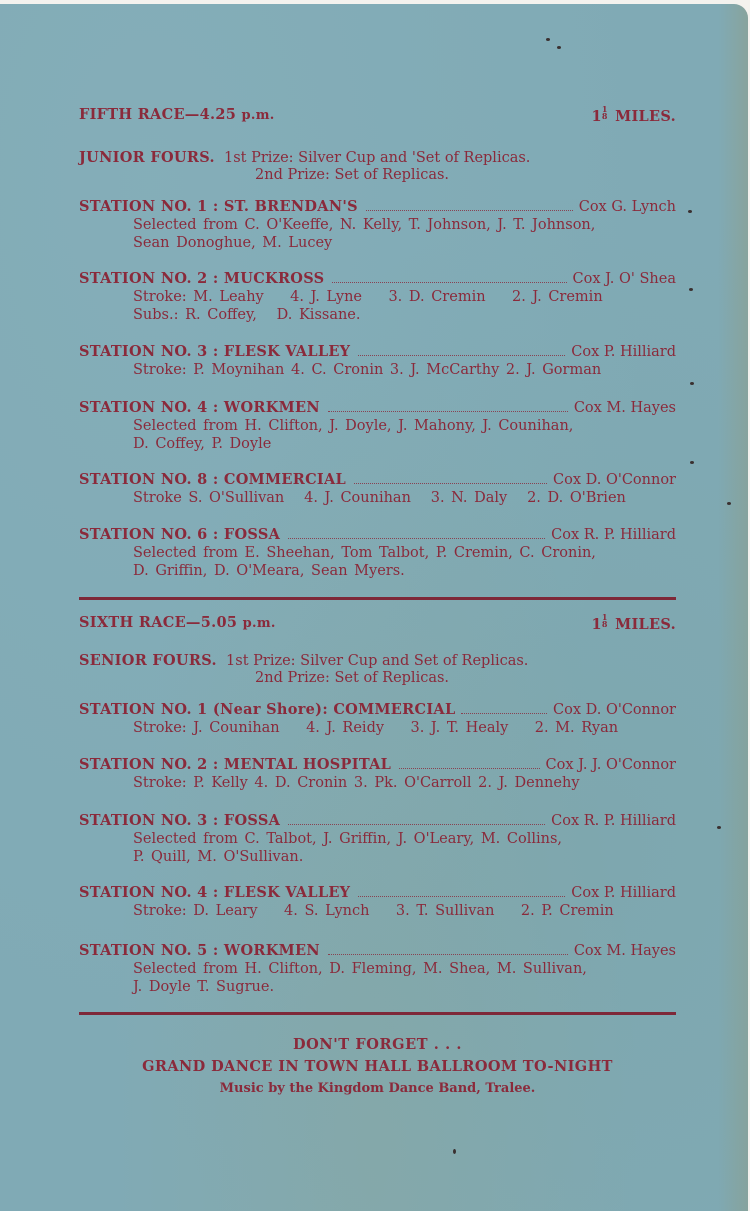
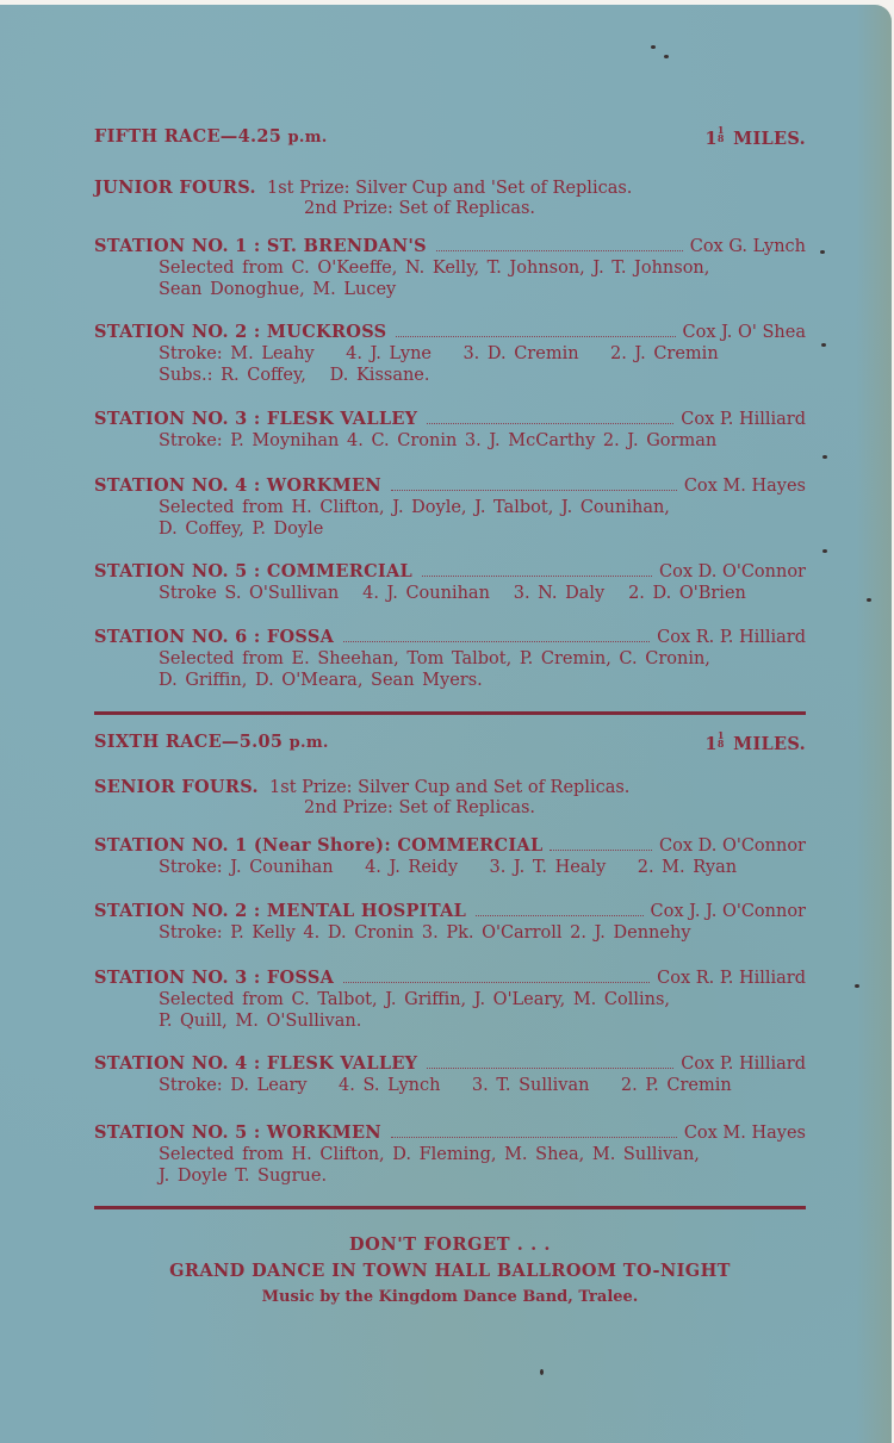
  FIFTH RACE—4.25 p.m.
  1
  1
  8
  MILES.
  JUNIOR FOURS. 1st Prize: Silver Cup and 'Set of Replicas.
  2nd Prize: Set of Replicas.
  STATION NO. 1 : ST. BRENDAN'S
  Cox G. Lynch
  Selected from C. O'Keeffe, N. Kelly, T. Johnson, J. T. Johnson,
  Sean Donoghue, M. Lucey
  STATION NO. 2 : MUCKROSS
  Cox J. O' Shea
  Stroke: M. Leahy 4. J. Lyne 3. D. Cremin 2. J. Cremin
  Subs.: R. Coffey, D. Kissane.
  STATION NO. 3 : FLESK VALLEY
  Cox P. Hilliard
  Stroke: P. Moynihan 4. C. Cronin 3. J. McCarthy 2. J. Gorman
  STATION NO. 4 : WORKMEN
  Cox M. Hayes
- Selected from H. Clifton, J. Doyle, J. Mahony, J. Counihan,
+ Selected from H. Clifton, J. Doyle, J. Talbot, J. Counihan,
  D. Coffey, P. Doyle
- STATION NO. 8 : COMMERCIAL
+ STATION NO. 5 : COMMERCIAL
  Cox D. O'Connor
  Stroke S. O'Sullivan 4. J. Counihan 3. N. Daly 2. D. O'Brien
  STATION NO. 6 : FOSSA
  Cox R. P. Hilliard
  Selected from E. Sheehan, Tom Talbot, P. Cremin, C. Cronin,
  D. Griffin, D. O'Meara, Sean Myers.
  SIXTH RACE—5.05 p.m.
  1
  1
  8
  MILES.
  SENIOR FOURS. 1st Prize: Silver Cup and Set of Replicas.
  2nd Prize: Set of Replicas.
  STATION NO. 1 (Near Shore): COMMERCIAL
  Cox D. O'Connor
  Stroke: J. Counihan 4. J. Reidy 3. J. T. Healy 2. M. Ryan
  STATION NO. 2 : MENTAL HOSPITAL
  Cox J. J. O'Connor
  Stroke: P. Kelly 4. D. Cronin 3. Pk. O'Carroll 2. J. Dennehy
  STATION NO. 3 : FOSSA
  Cox R. P. Hilliard
  Selected from C. Talbot, J. Griffin, J. O'Leary, M. Collins,
  P. Quill, M. O'Sullivan.
  STATION NO. 4 : FLESK VALLEY
  Cox P. Hilliard
  Stroke: D. Leary 4. S. Lynch 3. T. Sullivan 2. P. Cremin
  STATION NO. 5 : WORKMEN
  Cox M. Hayes
  Selected from H. Clifton, D. Fleming, M. Shea, M. Sullivan,
  J. Doyle T. Sugrue.
  DON'T FORGET . . .
  GRAND DANCE IN TOWN HALL BALLROOM TO-NIGHT
  Music by the Kingdom Dance Band, Tralee.
